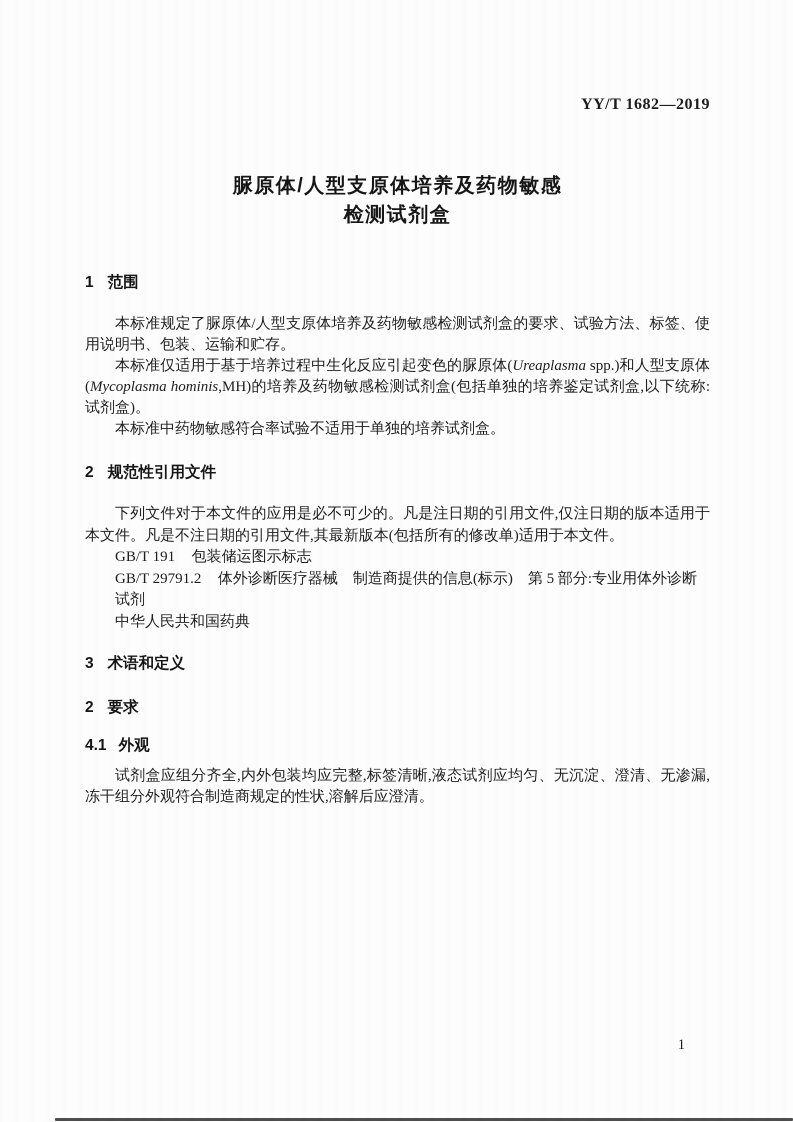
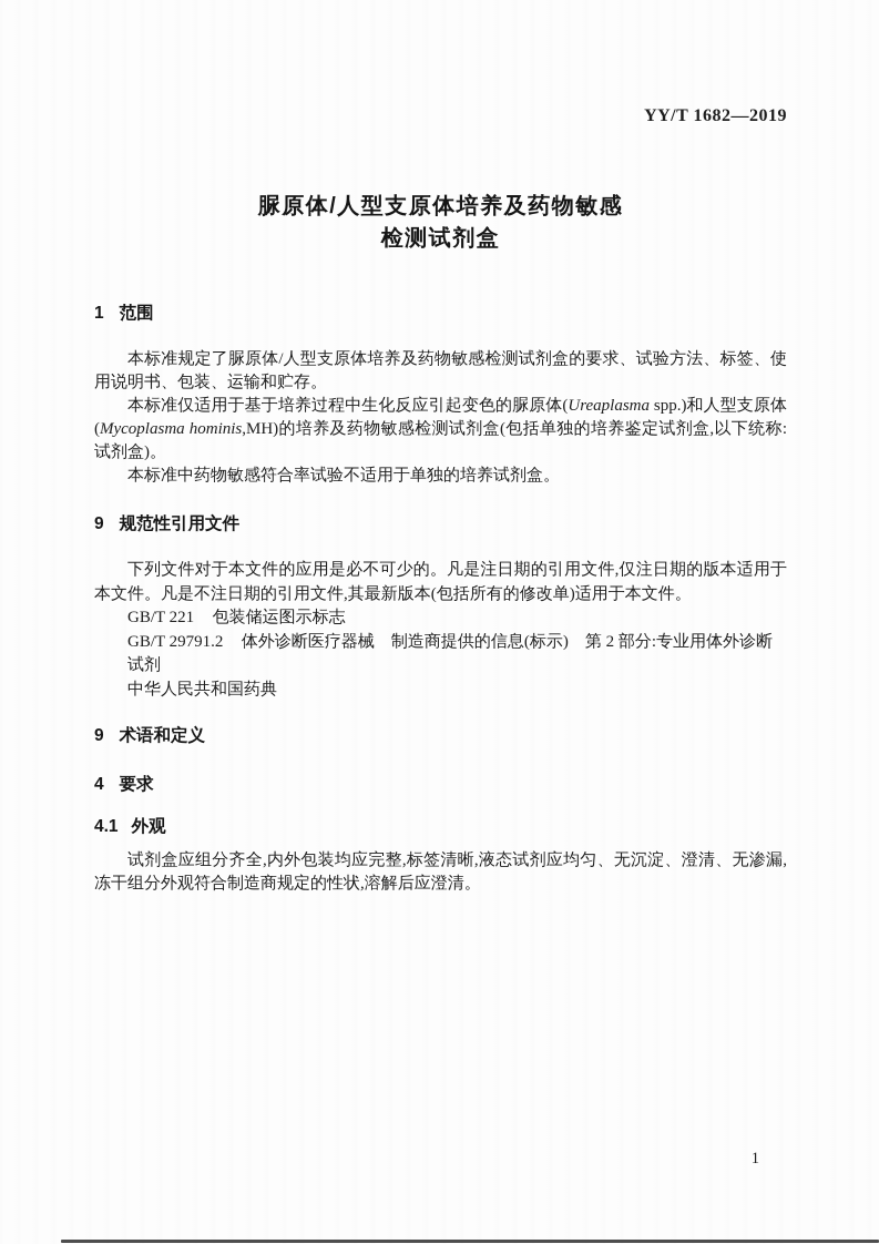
  YY/T 1682—2019
  脲原体/人型支原体培养及药物敏感
  检测试剂盒
  1 范围
  本标准规定了脲原体/人型支原体培养及药物敏感检测试剂盒的要求、试验方法、标签、使用说明书、包装、运输和贮存。
  本标准仅适用于基于培养过程中生化反应引起变色的脲原体(Ureaplasma spp.)和人型支原体(Mycoplasma hominis,MH)的培养及药物敏感检测试剂盒(包括单独的培养鉴定试剂盒,以下统称:试剂盒)。
  本标准中药物敏感符合率试验不适用于单独的培养试剂盒。
- 2 规范性引用文件
+ 9 规范性引用文件
  下列文件对于本文件的应用是必不可少的。凡是注日期的引用文件,仅注日期的版本适用于本文件。凡是不注日期的引用文件,其最新版本(包括所有的修改单)适用于本文件。
- GB/T 191 包装储运图示标志
+ GB/T 221 包装储运图示标志
- GB/T 29791.2 体外诊断医疗器械 制造商提供的信息(标示) 第 5 部分:专业用体外诊断试剂
+ GB/T 29791.2 体外诊断医疗器械 制造商提供的信息(标示) 第 2 部分:专业用体外诊断试剂
  中华人民共和国药典
- 3 术语和定义
+ 9 术语和定义
- 2 要求
+ 4 要求
  4.1 外观
  试剂盒应组分齐全,内外包装均应完整,标签清晰,液态试剂应均匀、无沉淀、澄清、无渗漏,冻干组分外观符合制造商规定的性状,溶解后应澄清。
  1
